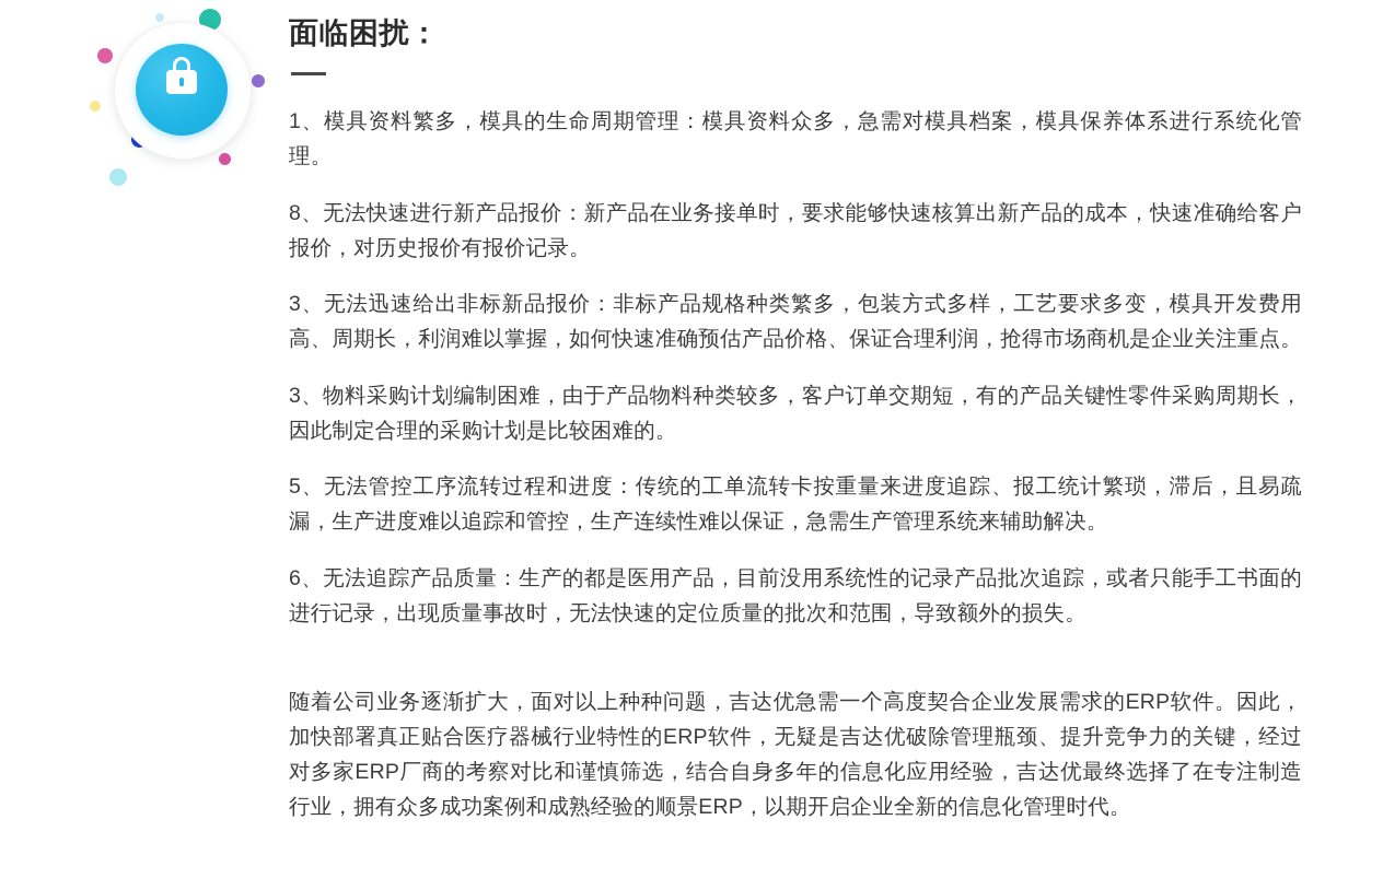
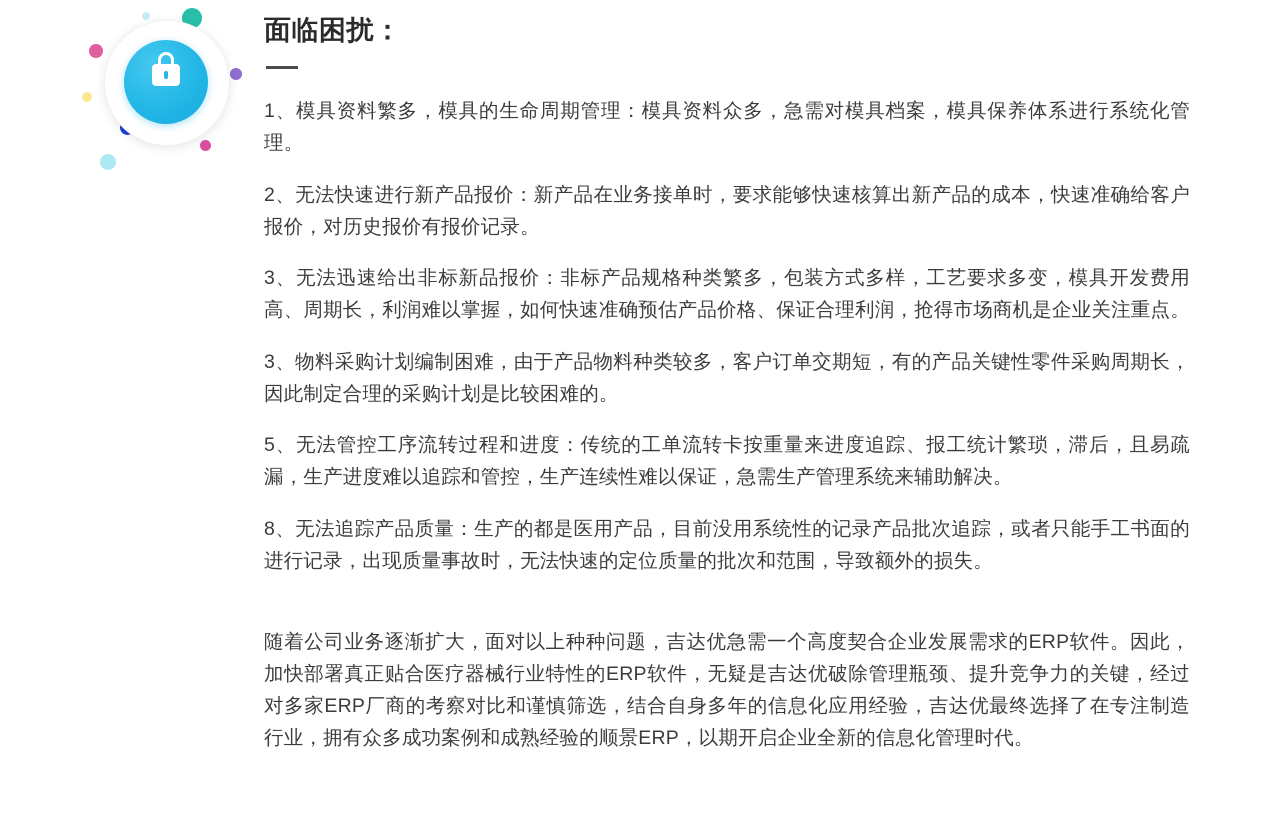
  面临困扰：
  1、模具资料繁多，模具的生命周期管理：模具资料众多，急需对模具档案，模具保养体系进行系统化管理。
- 8、无法快速进行新产品报价：新产品在业务接单时，要求能够快速核算出新产品的成本，快速准确给客户报价，对历史报价有报价记录。
+ 2、无法快速进行新产品报价：新产品在业务接单时，要求能够快速核算出新产品的成本，快速准确给客户报价，对历史报价有报价记录。
  3、无法迅速给出非标新品报价：非标产品规格种类繁多，包装方式多样，工艺要求多变，模具开发费用高、周期长，利润难以掌握，如何快速准确预估产品价格、保证合理利润，抢得市场商机是企业关注重点。
  3、物料采购计划编制困难，由于产品物料种类较多，客户订单交期短，有的产品关键性零件采购周期长，因此制定合理的采购计划是比较困难的。
  5、无法管控工序流转过程和进度：传统的工单流转卡按重量来进度追踪、报工统计繁琐，滞后，且易疏漏，生产进度难以追踪和管控，生产连续性难以保证，急需生产管理系统来辅助解决。
- 6、无法追踪产品质量：生产的都是医用产品，目前没用系统性的记录产品批次追踪，或者只能手工书面的进行记录，出现质量事故时，无法快速的定位质量的批次和范围，导致额外的损失。
+ 8、无法追踪产品质量：生产的都是医用产品，目前没用系统性的记录产品批次追踪，或者只能手工书面的进行记录，出现质量事故时，无法快速的定位质量的批次和范围，导致额外的损失。
  随着公司业务逐渐扩大，面对以上种种问题，吉达优急需一个高度契合企业发展需求的ERP软件。因此，加快部署真正贴合医疗器械行业特性的ERP软件，无疑是吉达优破除管理瓶颈、提升竞争力的关键，经过对多家ERP厂商的考察对比和谨慎筛选，结合自身多年的信息化应用经验，吉达优最终选择了在专注制造行业，拥有众多成功案例和成熟经验的顺景ERP，以期开启企业全新的信息化管理时代。
